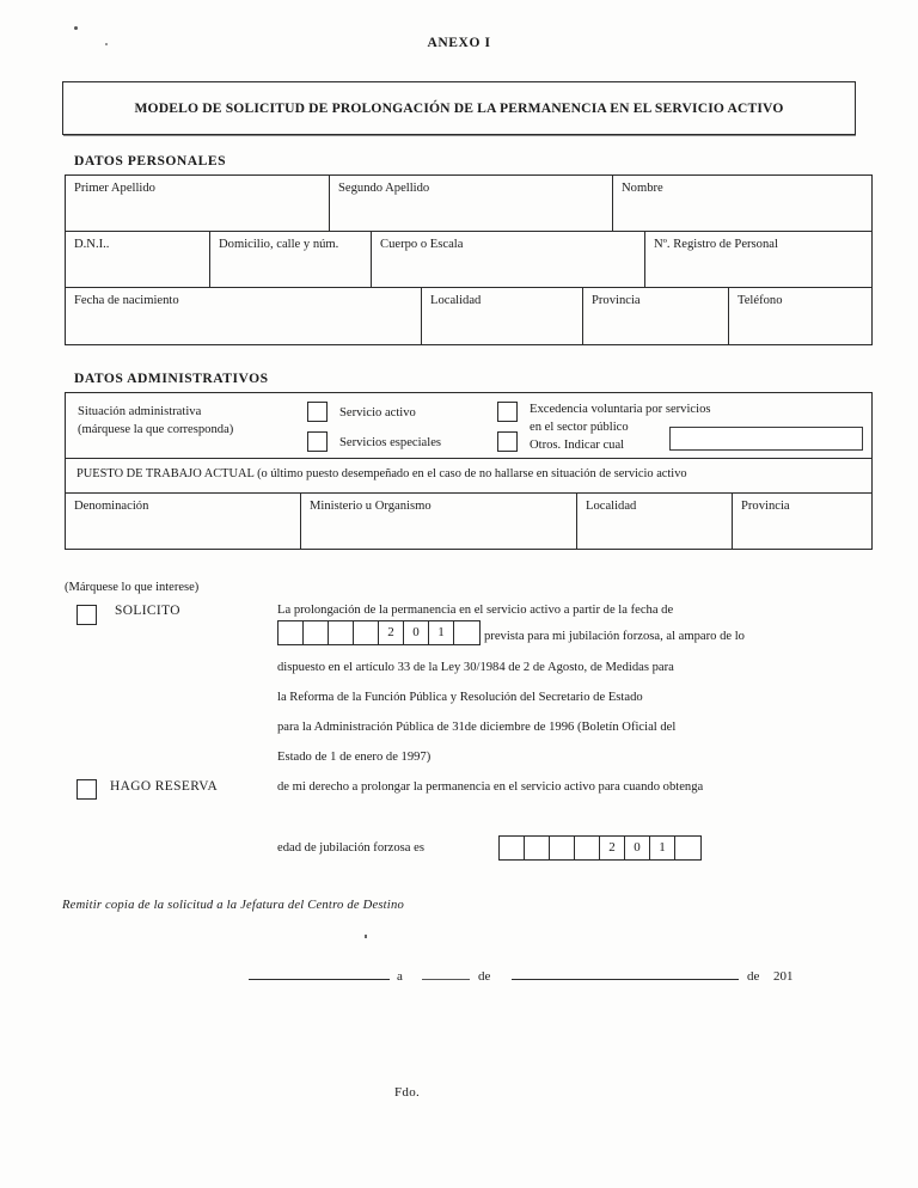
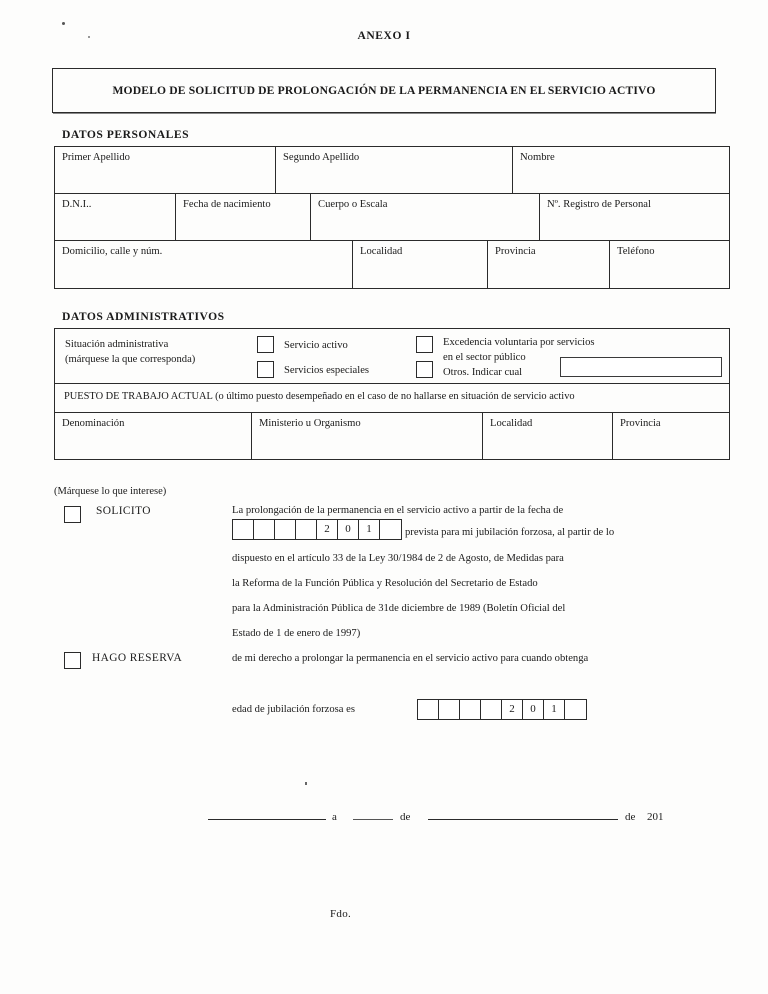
  ANEXO I
  MODELO DE SOLICITUD DE PROLONGACIÓN DE LA PERMANENCIA EN EL SERVICIO ACTIVO
  DATOS PERSONALES
  Primer Apellido
  Segundo Apellido
  Nombre
  D.N.I..
- Domicilio, calle y núm.
+ Fecha de nacimiento
  Cuerpo o Escala
  Nº. Registro de Personal
- Fecha de nacimiento
+ Domicilio, calle y núm.
  Localidad
  Provincia
  Teléfono
  DATOS ADMINISTRATIVOS
  Situación administrativa
  (márquese la que corresponda)
  Servicio activo
  Servicios especiales
  Excedencia voluntaria por servicios
  en el sector público
  Otros. Indicar cual
  PUESTO DE TRABAJO ACTUAL (o último puesto desempeñado en el caso de no hallarse en situación de servicio activo
  Denominación
  Ministerio u Organismo
  Localidad
  Provincia
  (Márquese lo que interese)
  SOLICITO
  La prolongación de la permanencia en el servicio activo a partir de la fecha de
  2
  0
  1
- prevista para mi jubilación forzosa, al amparo de lo
+ prevista para mi jubilación forzosa, al partir de lo
  dispuesto en el artículo 33 de la Ley 30/1984 de 2 de Agosto, de Medidas para
  la Reforma de la Función Pública y Resolución del Secretario de Estado
- para la Administración Pública de 31de diciembre de 1996 (Boletín Oficial del
+ para la Administración Pública de 31de diciembre de 1989 (Boletín Oficial del
  Estado de 1 de enero de 1997)
  HAGO RESERVA
  de mi derecho a prolongar la permanencia en el servicio activo para cuando obtenga
  edad de jubilación forzosa es
  2
  0
  1
- Remitir copia de la solicitud a la Jefatura del Centro de Destino
  a
  de
  de
  201
  Fdo.
